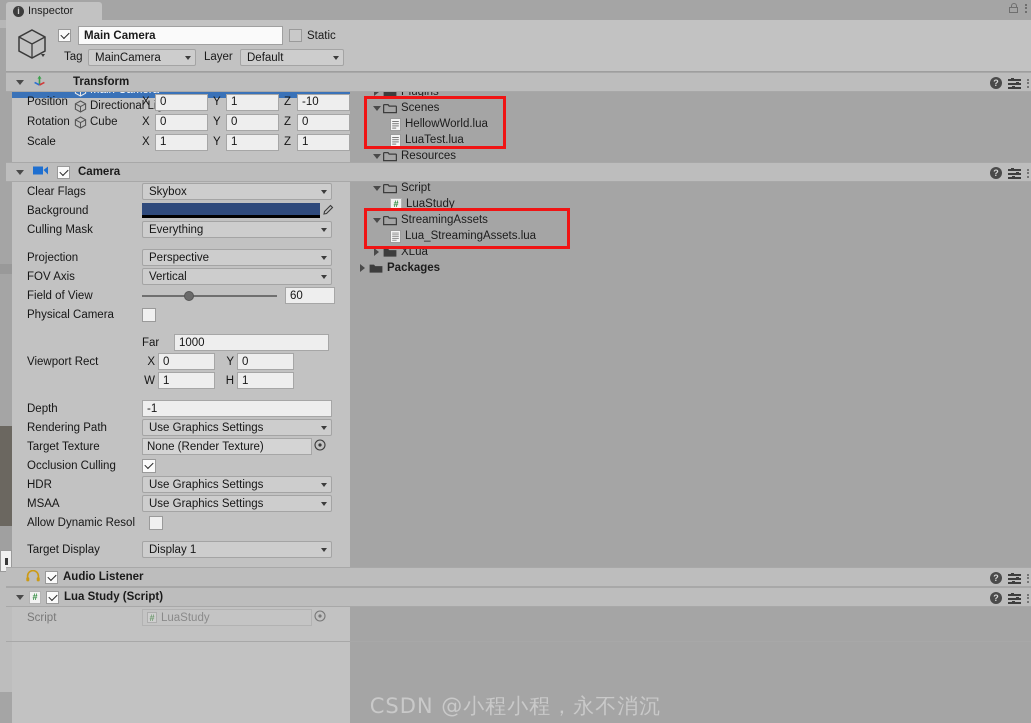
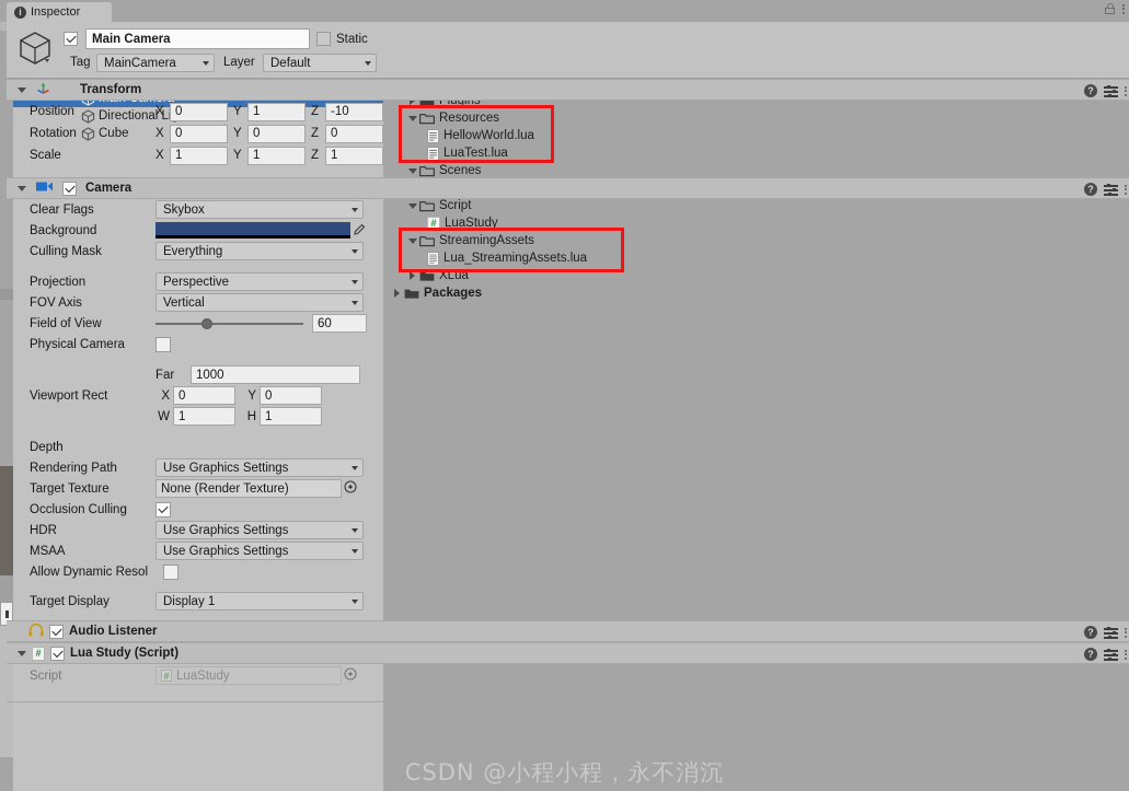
  Directional L
  Cube
  Plugins
- Scenes
+ Resources
  HellowWorld.lua
  LuaTest.lua
- Resources
+ Scenes
  Script
  #
  LuaStudy
  StreamingAssets
  Lua_StreamingAssets.lua
  XLua
  Packages
  i
  Inspector
  Main Camera
  Static
  Tag
  MainCamera
  Layer
  Default
  Transform
  ?
  Position
  X
  0
  Y
  1
  Z
  -10
  Rotation
  X
  0
  Y
  0
  Z
  0
  Scale
  X
  1
  Y
  1
  Z
  1
  Camera
  ?
  Clear Flags
  Skybox
  Background
  Culling Mask
  Everything
  Projection
  Perspective
  FOV Axis
  Vertical
  Field of View
  60
  Physical Camera
  Far
  1000
  Viewport Rect
  X
  0
  Y
  0
  W
  1
  H
  1
  Depth
- -1
  Rendering Path
  Use Graphics Settings
  Target Texture
  None (Render Texture)
  Occlusion Culling
  HDR
  Use Graphics Settings
  MSAA
  Use Graphics Settings
  Allow Dynamic Resol
  Target Display
  Display 1
  Audio Listener
  ?
  #
  Lua Study (Script)
  ?
  Script
  #
  LuaStudy
  CSDN @小程小程，永不消沉
